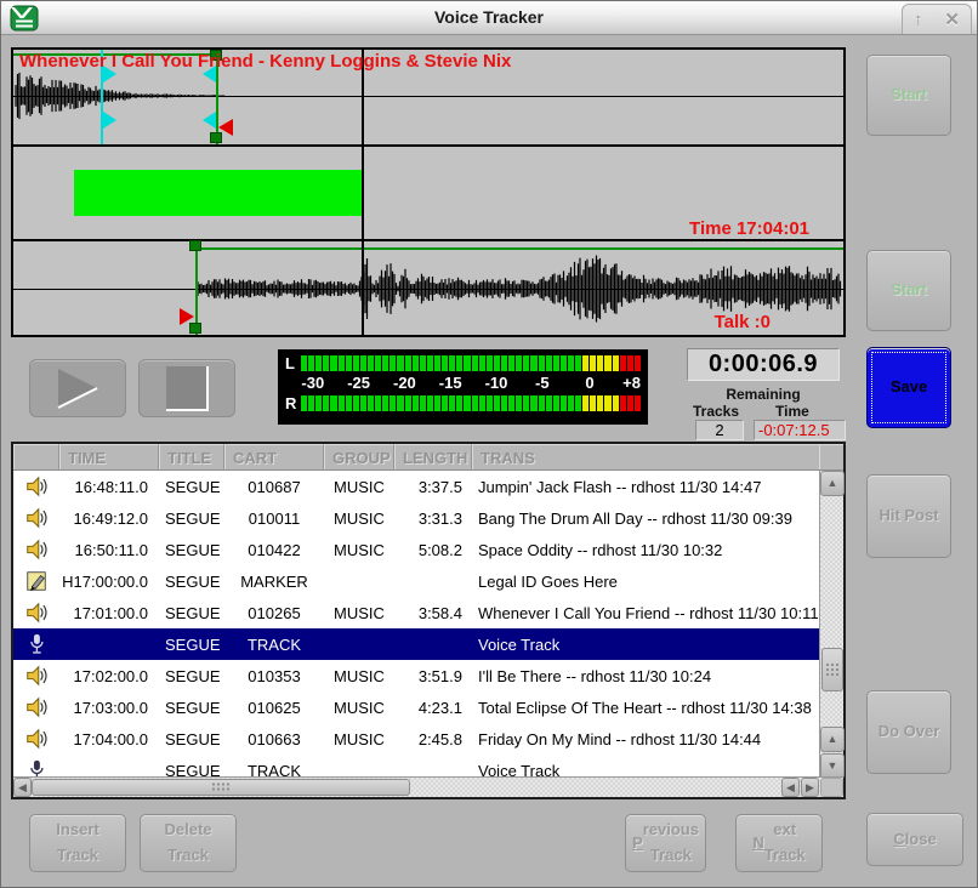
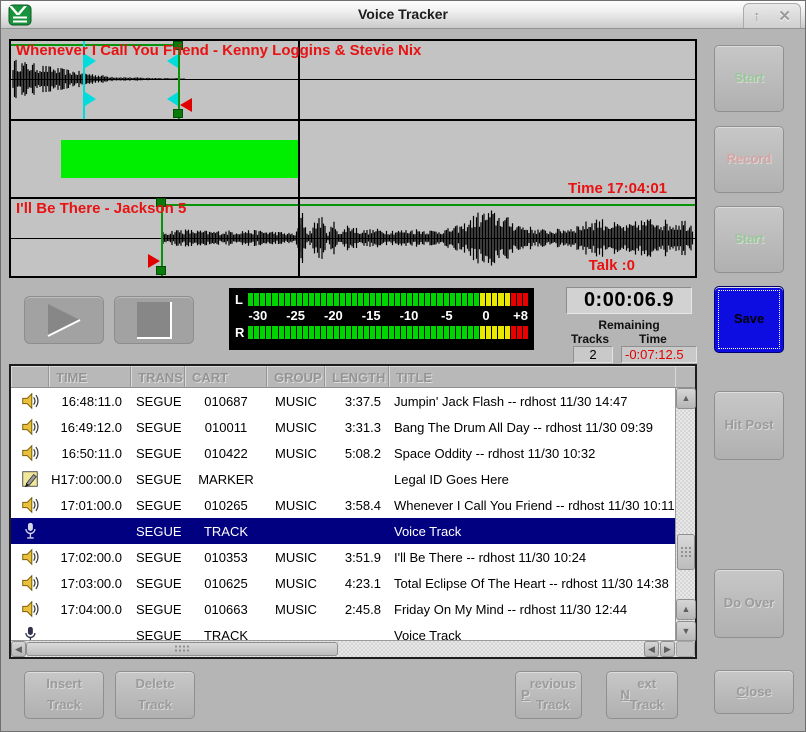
  Voice Tracker
  ↑
  ✕
  Whenever I Call You Friend - Kenny Loggins & Stevie Nix
+ I'll Be There - Jackson 5
  Time 17:04:01
  Talk :0
  L
  -30
  -25
  -20
  -15
  -10
  -5
  0
  +8
  R
  0:00:06.9
  Remaining
  Tracks
  Time
  2
  -0:07:12.5
  Start
+ Record
  Start
  Save
  Hit Post
  Do Over
  C
  lose
  TIME
- TITLE
+ TRANS
  CART
  GROUP
  LENGTH
- TRANS
+ TITLE
  16:48:11.0
  SEGUE
  010687
  MUSIC
  3:37.5
  Jumpin' Jack Flash -- rdhost 11/30 14:47
  16:49:12.0
  SEGUE
  010011
  MUSIC
  3:31.3
  Bang The Drum All Day -- rdhost 11/30 09:39
  16:50:11.0
  SEGUE
  010422
  MUSIC
  5:08.2
  Space Oddity -- rdhost 11/30 10:32
  H17:00:00.0
  SEGUE
  MARKER
  Legal ID Goes Here
  17:01:00.0
  SEGUE
  010265
  MUSIC
  3:58.4
  Whenever I Call You Friend -- rdhost 11/30 10:11
  SEGUE
  TRACK
  Voice Track
  17:02:00.0
  SEGUE
  010353
  MUSIC
  3:51.9
  I'll Be There -- rdhost 11/30 10:24
  17:03:00.0
  SEGUE
  010625
  MUSIC
  4:23.1
  Total Eclipse Of The Heart -- rdhost 11/30 14:38
  17:04:00.0
  SEGUE
  010663
  MUSIC
  2:45.8
- Friday On My Mind -- rdhost 11/30 14:44
+ Friday On My Mind -- rdhost 11/30 12:44
  SEGUE
  TRACK
  Voice Track
  ▲
  ▲
  ▼
  ◀
  ◀
  ▶
  Insert
  Track
  Delete
  Track
  P
  revious
  Track
  N
  ext
  Track
